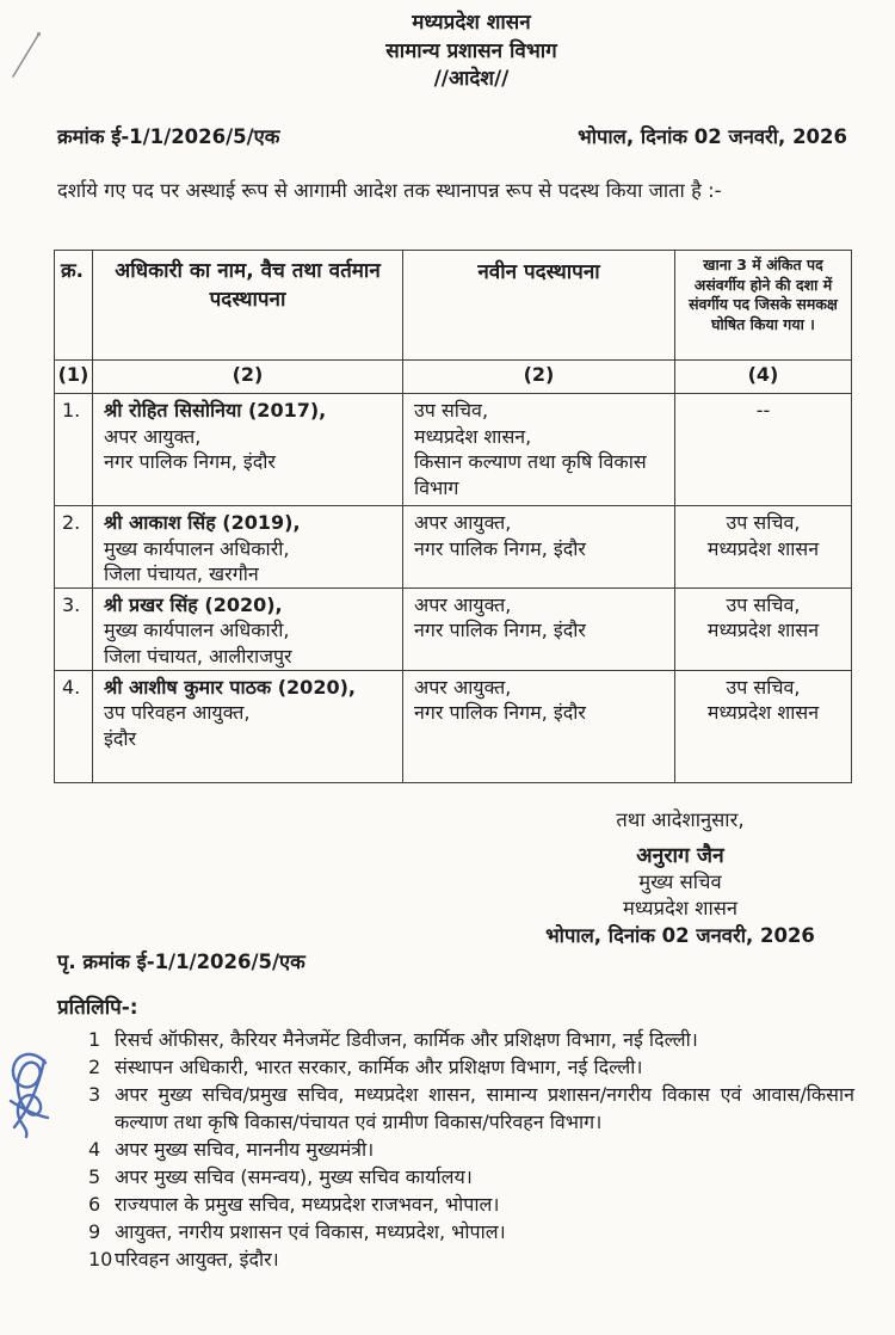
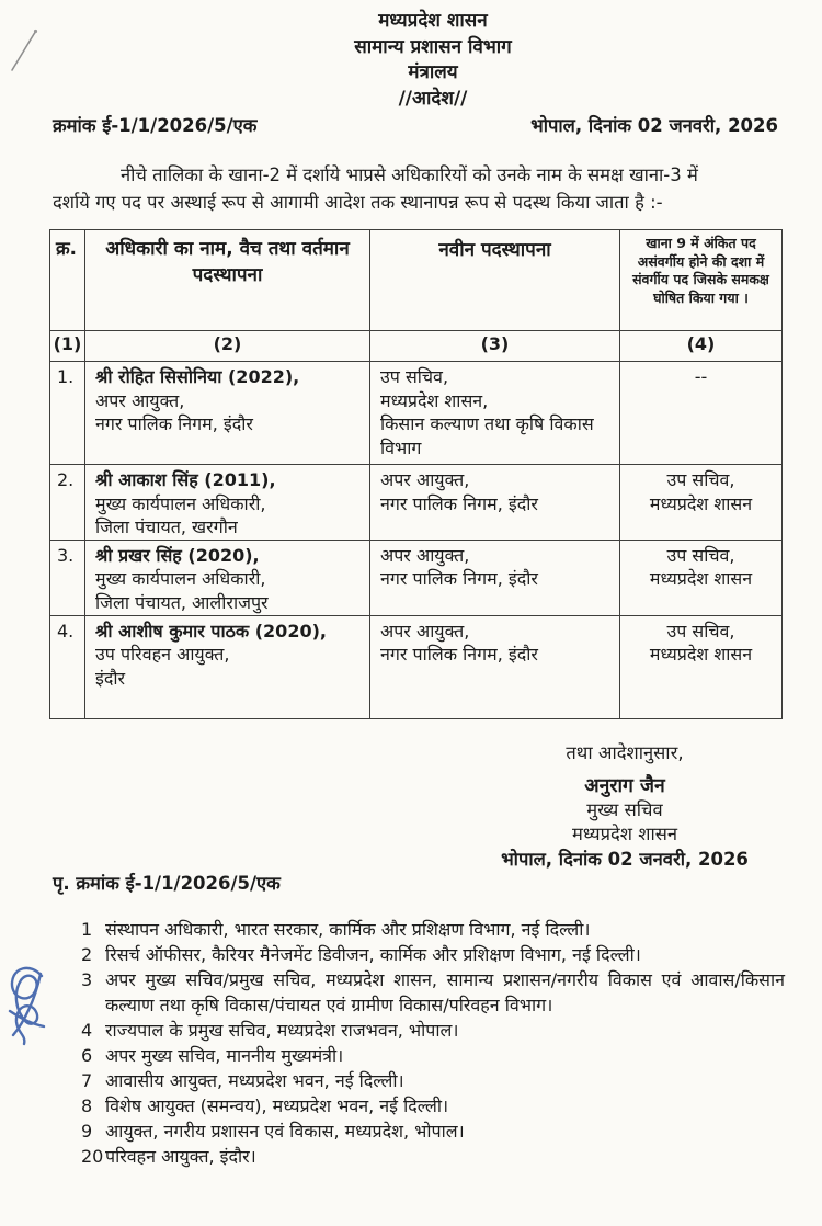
  मध्यप्रदेश शासन
  सामान्य प्रशासन विभाग
+ मंत्रालय
  //आदेश//
  क्रमांक ई-1/1/2026/5/एक
  भोपाल, दिनांक 02 जनवरी, 2026
+ नीचे तालिका के खाना-2 में दर्शाये भाप्रसे अधिकारियों को उनके नाम के समक्ष खाना-3 में
  दर्शाये गए पद पर अस्थाई रूप से आगामी आदेश तक स्थानापन्न रूप से पदस्थ किया जाता है :-
- क्र.	अधिकारी का नाम, वैच तथा वर्तमान पदस्थापना	नवीन पदस्थापना	खाना 3 में अंकित पद असंवर्गीय होने की दशा में संवर्गीय पद जिसके समकक्ष घोषित किया गया ।
+ क्र.	अधिकारी का नाम, वैच तथा वर्तमान पदस्थापना	नवीन पदस्थापना	खाना 9 में अंकित पद असंवर्गीय होने की दशा में संवर्गीय पद जिसके समकक्ष घोषित किया गया ।
- (1)	(2)	(2)	(4)
+ (1)	(2)	(3)	(4)
- 1.	श्री रोहित सिसोनिया (2017),अपर आयुक्त,नगर पालिक निगम, इंदौर	उप सचिव,मध्यप्रदेश शासन,किसान कल्याण तथा कृषि विकासविभाग	--
+ 1.	श्री रोहित सिसोनिया (2022),अपर आयुक्त,नगर पालिक निगम, इंदौर	उप सचिव,मध्यप्रदेश शासन,किसान कल्याण तथा कृषि विकासविभाग	--
- 2.	श्री आकाश सिंह (2019),मुख्य कार्यपालन अधिकारी,जिला पंचायत, खरगौन	अपर आयुक्त,नगर पालिक निगम, इंदौर	उप सचिव,मध्यप्रदेश शासन
+ 2.	श्री आकाश सिंह (2011),मुख्य कार्यपालन अधिकारी,जिला पंचायत, खरगौन	अपर आयुक्त,नगर पालिक निगम, इंदौर	उप सचिव,मध्यप्रदेश शासन
  3.	श्री प्रखर सिंह (2020),मुख्य कार्यपालन अधिकारी,जिला पंचायत, आलीराजपुर	अपर आयुक्त,नगर पालिक निगम, इंदौर	उप सचिव,मध्यप्रदेश शासन
  4.	श्री आशीष कुमार पाठक (2020),उप परिवहन आयुक्त,इंदौर	अपर आयुक्त,नगर पालिक निगम, इंदौर	उप सचिव,मध्यप्रदेश शासन
  तथा आदेशानुसार,
  अनुराग जैन
  मुख्य सचिव
  मध्यप्रदेश शासन
  भोपाल, दिनांक 02 जनवरी, 2026
  पृ. क्रमांक ई-1/1/2026/5/एक
- प्रतिलिपि-:
  1
- रिसर्च ऑफीसर, कैरियर मैनेजमेंट डिवीजन, कार्मिक और प्रशिक्षण विभाग, नई दिल्ली।
+ संस्थापन अधिकारी, भारत सरकार, कार्मिक और प्रशिक्षण विभाग, नई दिल्ली।
  2
- संस्थापन अधिकारी, भारत सरकार, कार्मिक और प्रशिक्षण विभाग, नई दिल्ली।
+ रिसर्च ऑफीसर, कैरियर मैनेजमेंट डिवीजन, कार्मिक और प्रशिक्षण विभाग, नई दिल्ली।
  3
  अपर मुख्य सचिव/प्रमुख सचिव, मध्यप्रदेश शासन, सामान्य प्रशासन/नगरीय विकास एवं आवास/किसान कल्याण तथा कृषि विकास/पंचायत एवं ग्रामीण विकास/परिवहन विभाग।
  4
- अपर मुख्य सचिव, माननीय मुख्यमंत्री।
+ राज्यपाल के प्रमुख सचिव, मध्यप्रदेश राजभवन, भोपाल।
- 5
- अपर मुख्य सचिव (समन्वय), मुख्य सचिव कार्यालय।
  6
- राज्यपाल के प्रमुख सचिव, मध्यप्रदेश राजभवन, भोपाल।
+ अपर मुख्य सचिव, माननीय मुख्यमंत्री।
+ 7
+ आवासीय आयुक्त, मध्यप्रदेश भवन, नई दिल्ली।
+ 8
+ विशेष आयुक्त (समन्वय), मध्यप्रदेश भवन, नई दिल्ली।
  9
  आयुक्त, नगरीय प्रशासन एवं विकास, मध्यप्रदेश, भोपाल।
- 10
+ 20
  परिवहन आयुक्त, इंदौर।
